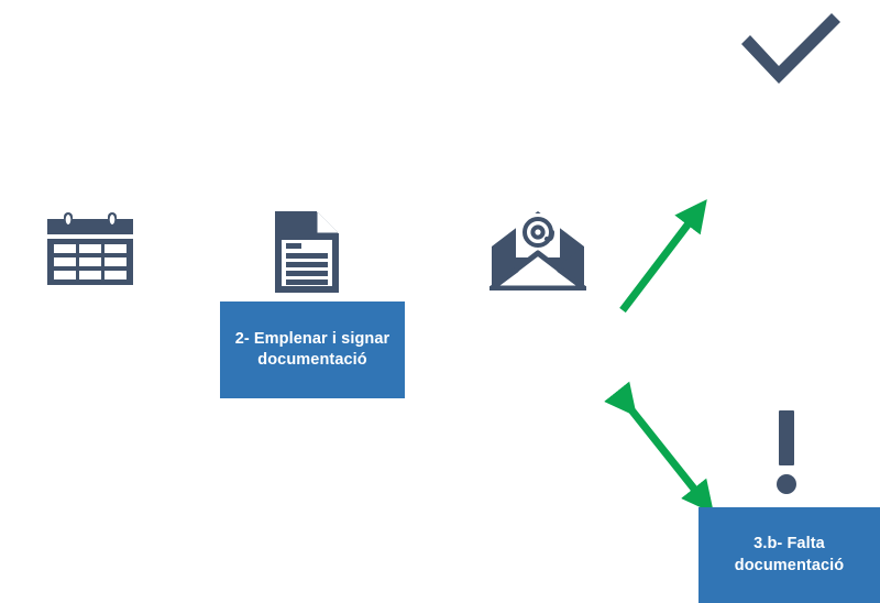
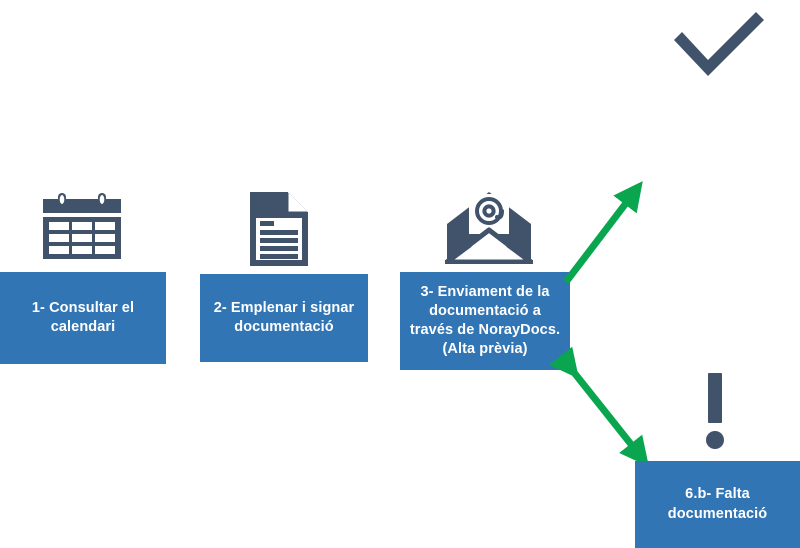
+ 1- Consultar el calendari
  2- Emplenar i signar documentació
+ 3- Enviament de la documentació a través de NorayDocs. (Alta prèvia)
- 3.b- Falta documentació
+ 6.b- Falta documentació
